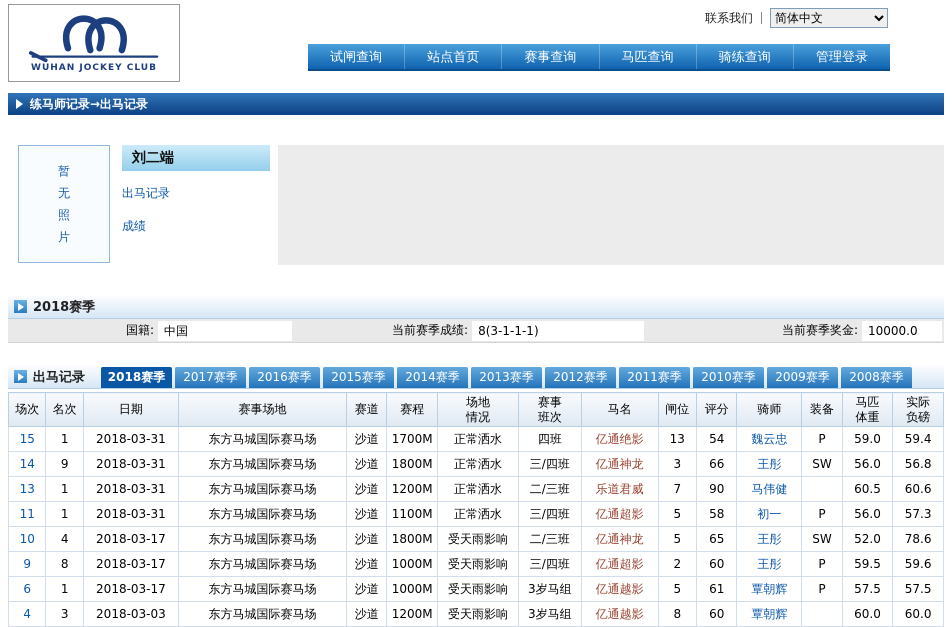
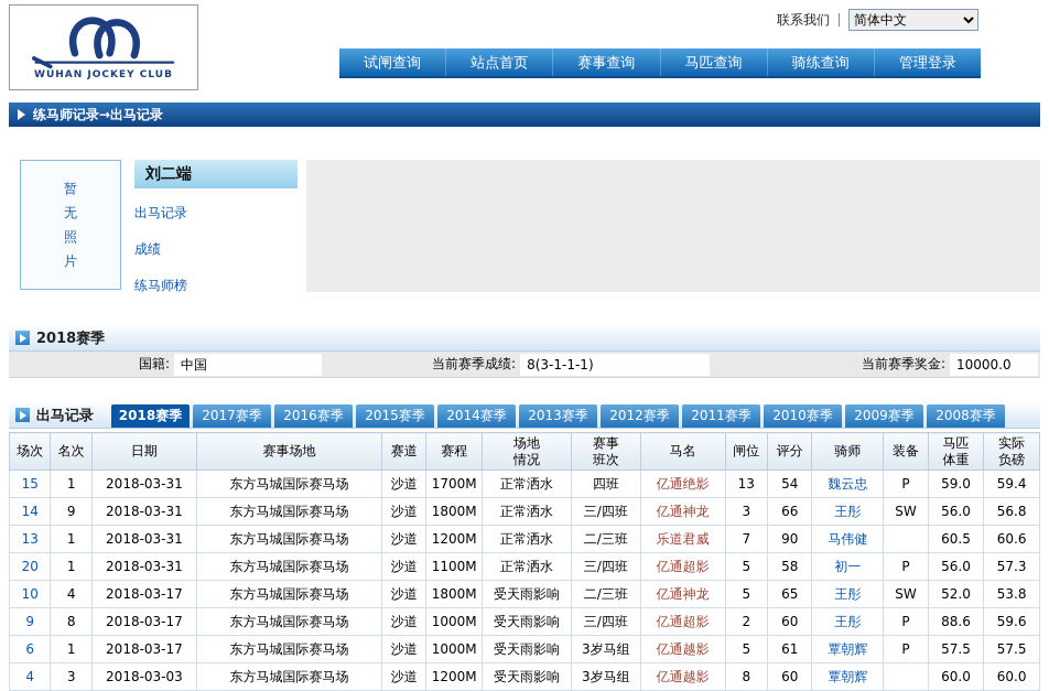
  WUHAN JOCKEY CLUB
  联系我们
  简体中文
  试闸查询
  站点首页
  赛事查询
  马匹查询
  骑练查询
  管理登录
  练马师记录→出马记录
  暂无照片
  刘二端
  出马记录
  成绩
+ 练马师榜
  2018赛季
  国籍:
  中国
  当前赛季成绩:
  8(3-1-1-1)
  当前赛季奖金:
  10000.0
  出马记录
  2018赛季
  2017赛季
  2016赛季
  2015赛季
  2014赛季
  2013赛季
  2012赛季
  2011赛季
  2010赛季
  2009赛季
  2008赛季
  场次	名次	日期	赛事场地	赛道	赛程	场地 情况	赛事 班次	马名	闸位	评分	骑师	装备	马匹 体重	实际 负磅
  15	1	2018-03-31	东方马城国际赛马场	沙道	1700M	正常洒水	四班	亿通绝影	13	54	魏云忠	P	59.0	59.4
  14	9	2018-03-31	东方马城国际赛马场	沙道	1800M	正常洒水	三/四班	亿通神龙	3	66	王彤	SW	56.0	56.8
  13	1	2018-03-31	东方马城国际赛马场	沙道	1200M	正常洒水	二/三班	乐道君威	7	90	马伟健		60.5	60.6
- 11	1	2018-03-31	东方马城国际赛马场	沙道	1100M	正常洒水	三/四班	亿通超影	5	58	初一	P	56.0	57.3
+ 20	1	2018-03-31	东方马城国际赛马场	沙道	1100M	正常洒水	三/四班	亿通超影	5	58	初一	P	56.0	57.3
- 10	4	2018-03-17	东方马城国际赛马场	沙道	1800M	受天雨影响	二/三班	亿通神龙	5	65	王彤	SW	52.0	78.6
+ 10	4	2018-03-17	东方马城国际赛马场	沙道	1800M	受天雨影响	二/三班	亿通神龙	5	65	王彤	SW	52.0	53.8
- 9	8	2018-03-17	东方马城国际赛马场	沙道	1000M	受天雨影响	三/四班	亿通超影	2	60	王彤	P	59.5	59.6
+ 9	8	2018-03-17	东方马城国际赛马场	沙道	1000M	受天雨影响	三/四班	亿通超影	2	60	王彤	P	88.6	59.6
  6	1	2018-03-17	东方马城国际赛马场	沙道	1000M	受天雨影响	3岁马组	亿通越影	5	61	覃朝辉	P	57.5	57.5
  4	3	2018-03-03	东方马城国际赛马场	沙道	1200M	受天雨影响	3岁马组	亿通越影	8	60	覃朝辉		60.0	60.0
